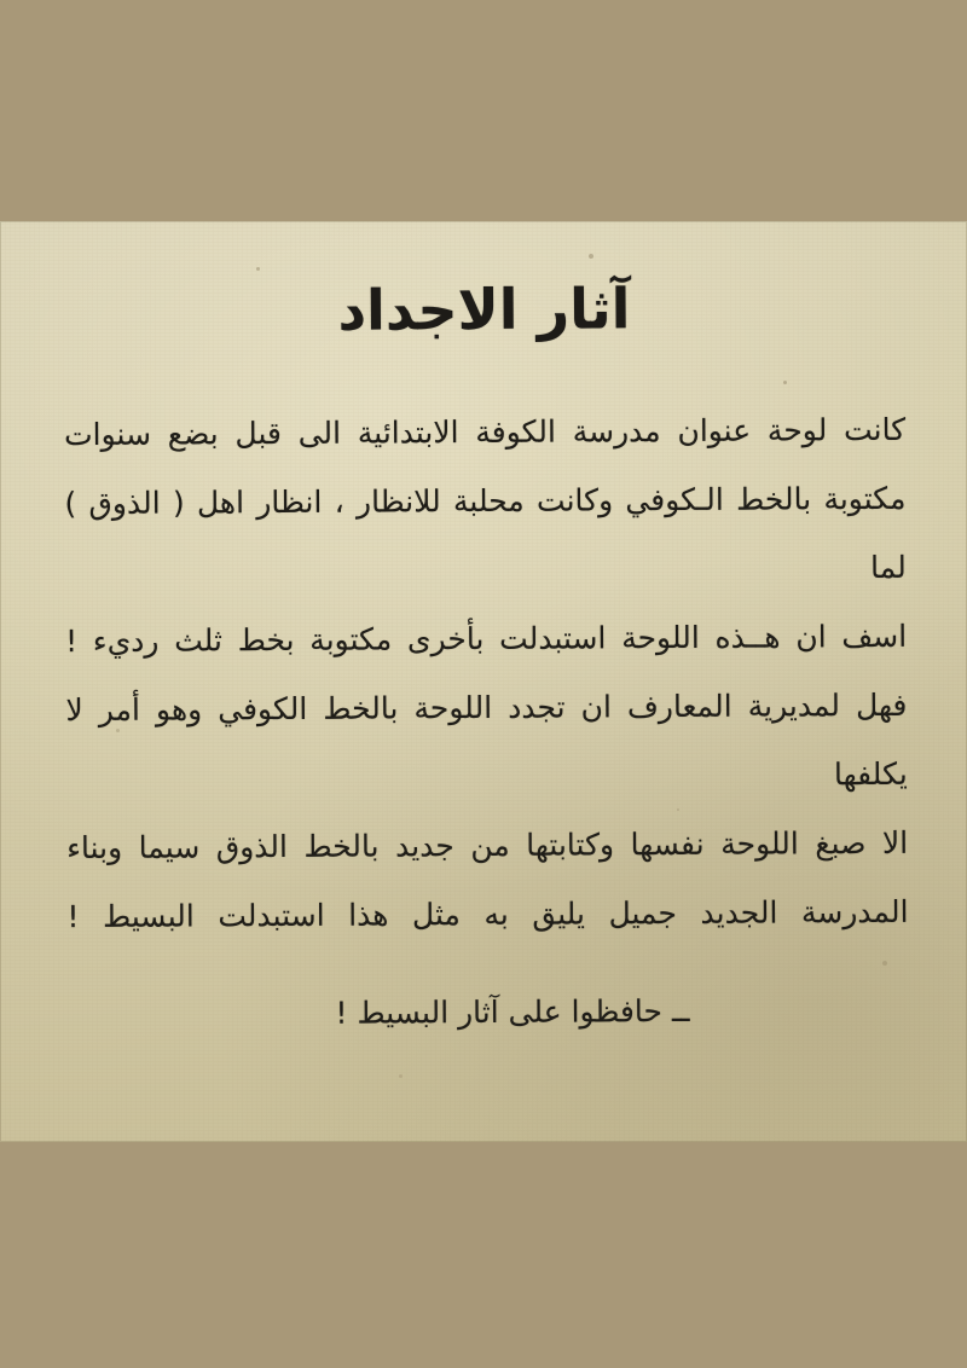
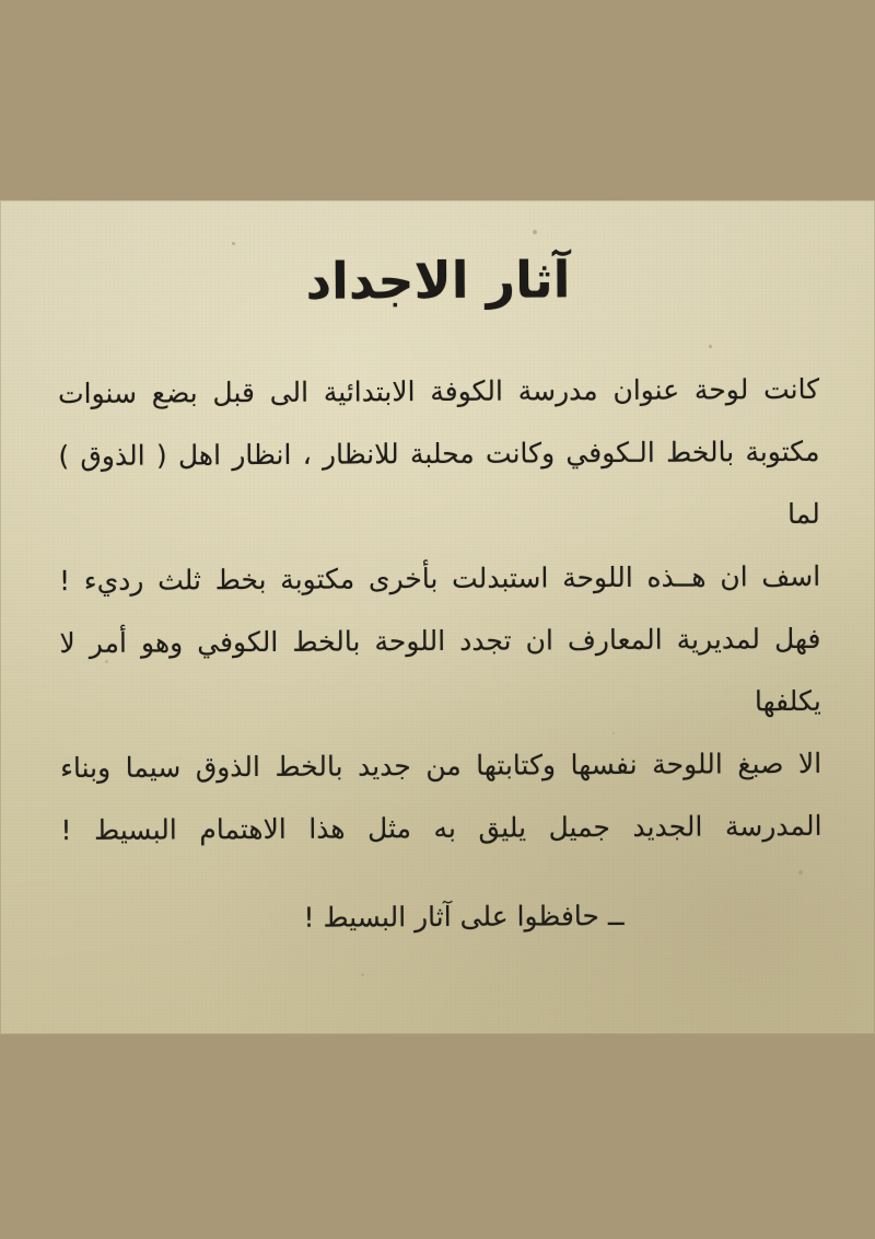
  آثار الاجداد
  كانت لوحة عنوان مدرسة الكوفة الابتدائية الى قبل بضع سنوات
  مكتوبة بالخط الـكوفي وكانت محلبة للانظار ، انظار اهل ( الذوق ) لما
  اسف ان هــذه اللوحة استبدلت بأخرى مكتوبة بخط ثلث رديء !
  فهل لمديرية المعارف ان تجدد اللوحة بالخط الكوفي وهو أمر لا يكلفها
  الا صبغ اللوحة نفسها وكتابتها من جديد بالخط الذوق سيما وبناء
- المدرسة الجديد جميل يليق به مثل هذا استبدلت البسيط !
+ المدرسة الجديد جميل يليق به مثل هذا الاهتمام البسيط !
  ــ حافظوا على آثار البسيط !
